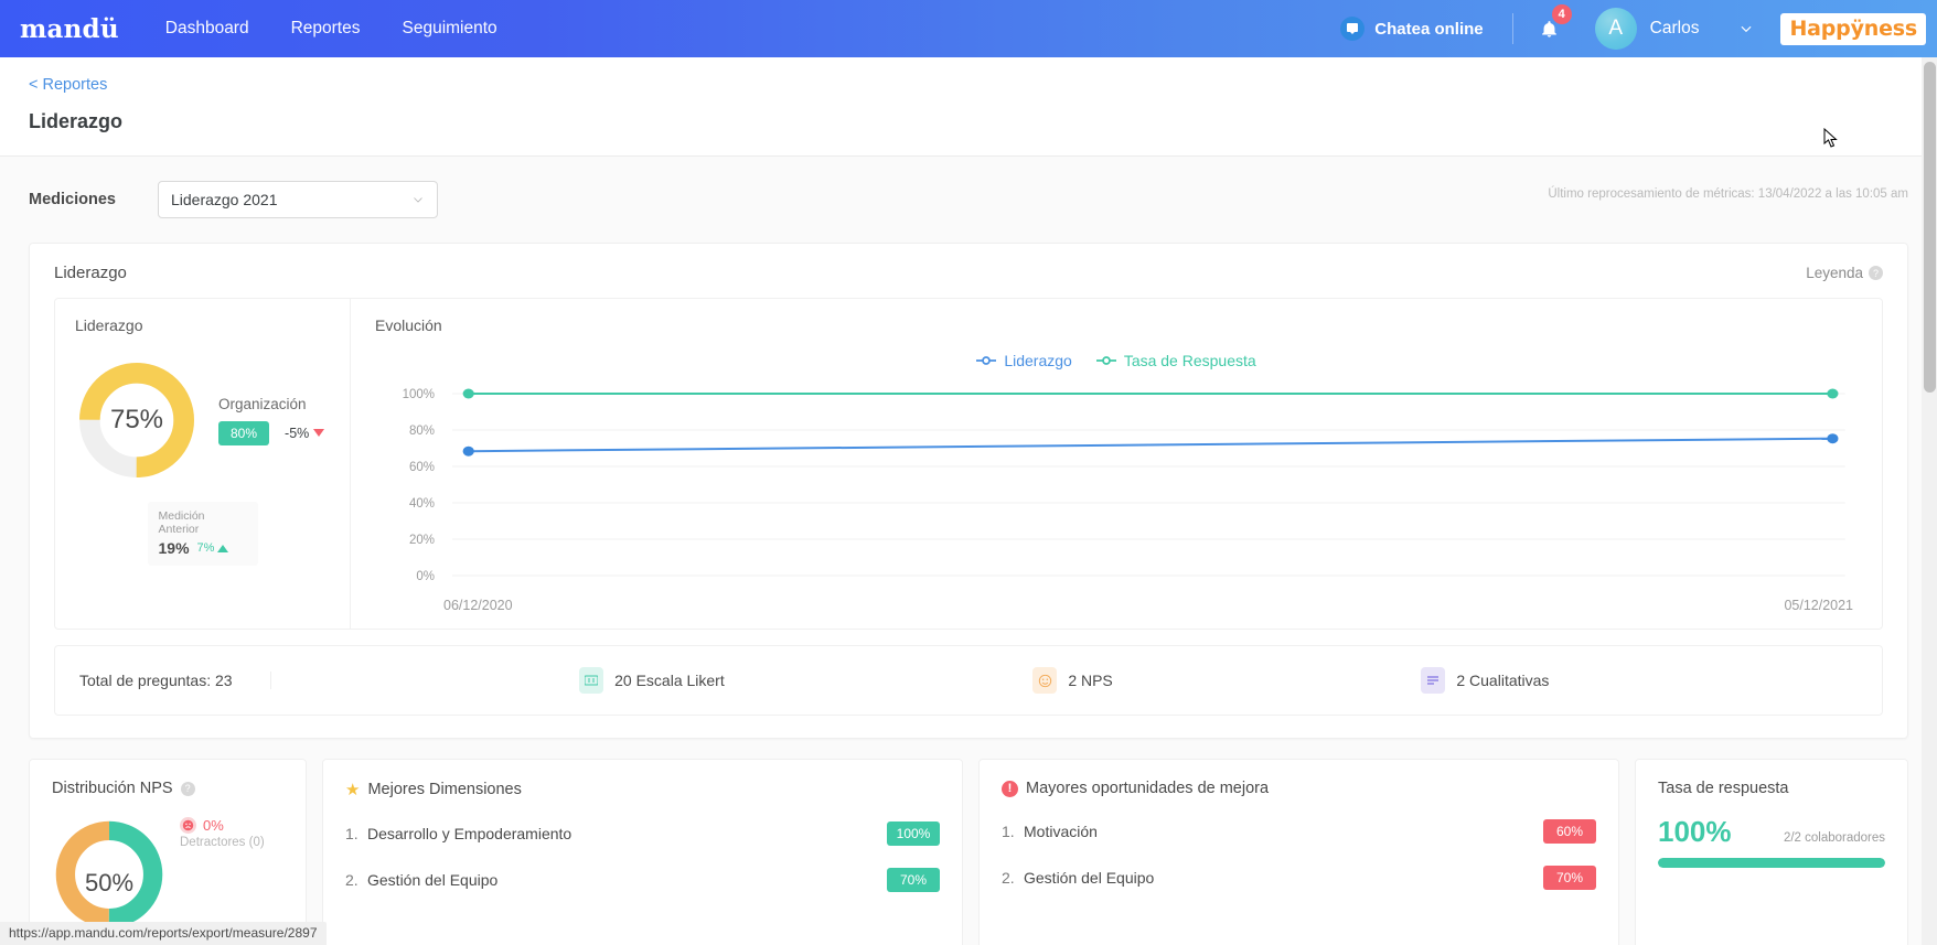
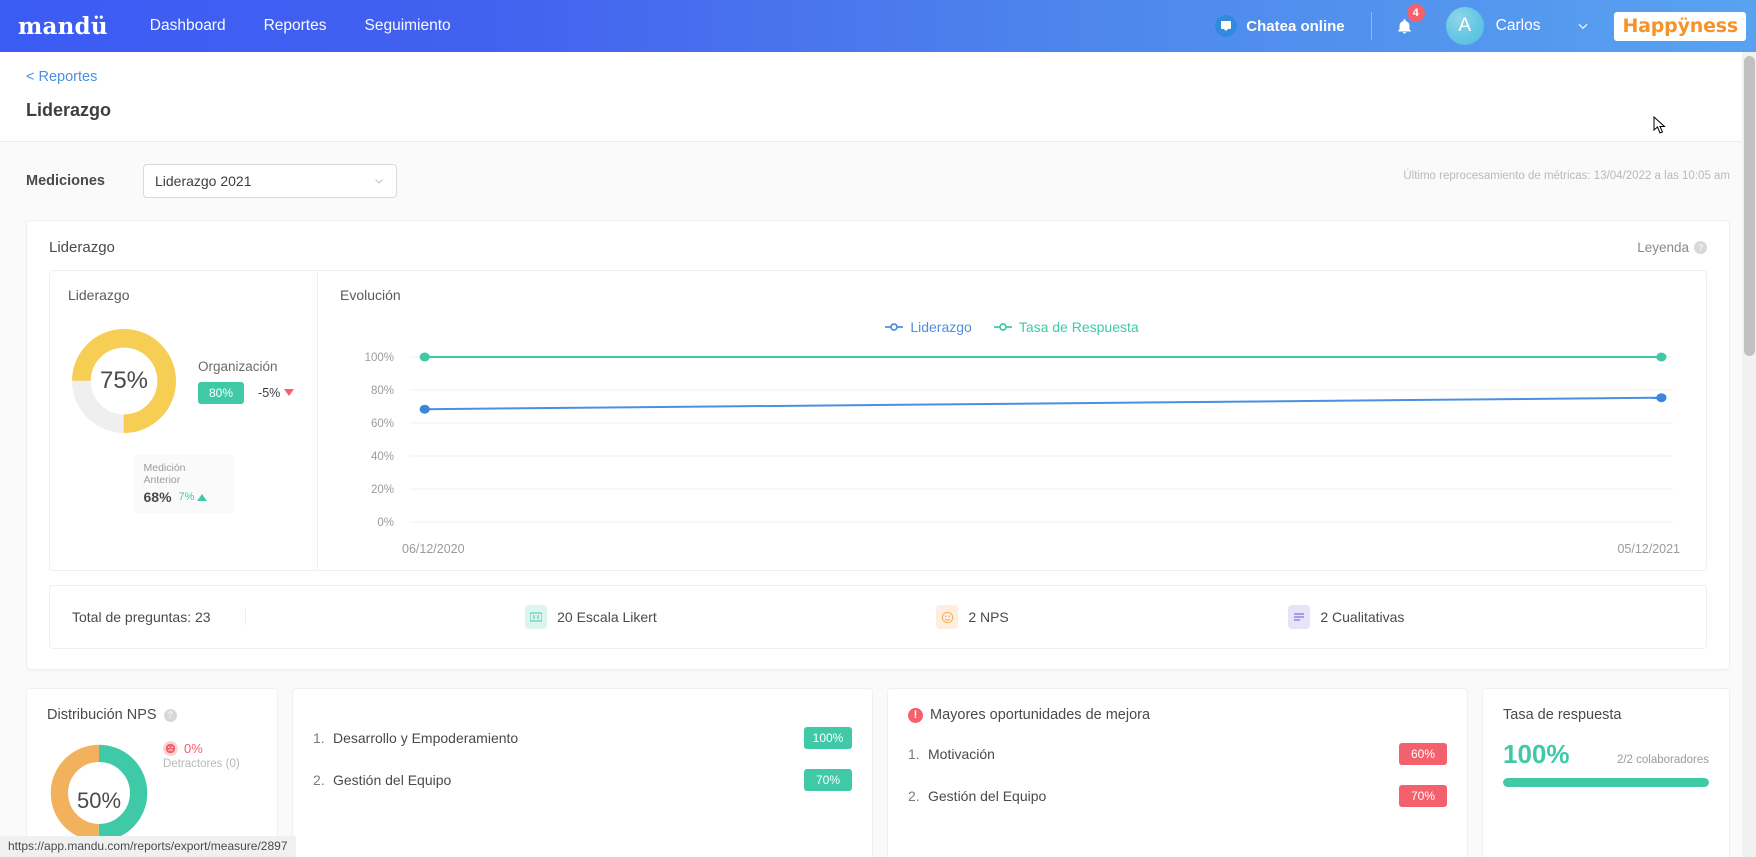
  mandü
  Dashboard
  Reportes
  Seguimiento
  Chatea online
  4
  A
  Carlos
  Happÿness
  < Reportes
  Liderazgo
  Mediciones
  Liderazgo 2021
  Último reprocesamiento de métricas: 13/04/2022 a las 10:05 am
  Liderazgo
  Leyenda
  ?
  Liderazgo
  75%
  Organización
  80%
  -5%
  Medición Anterior
- 19%
+ 68%
  7%
  Evolución
  Liderazgo
  Tasa de Respuesta
  100%
  80%
  60%
  40%
  20%
  0%
  06/12/2020
  05/12/2021
  Total de preguntas: 23
  20 Escala Likert
  2 NPS
  2 Cualitativas
  Distribución NPS
  ?
  50%
  0%
  Detractores (0)
- ★
- Mejores Dimensiones
  1.
  Desarrollo y Empoderamiento
  100%
  2.
  Gestión del Equipo
  70%
  !
  Mayores oportunidades de mejora
  1.
  Motivación
  60%
  2.
  Gestión del Equipo
  70%
  Tasa de respuesta
  100%
  2/2 colaboradores
  https://app.mandu.com/reports/export/measure/2897
